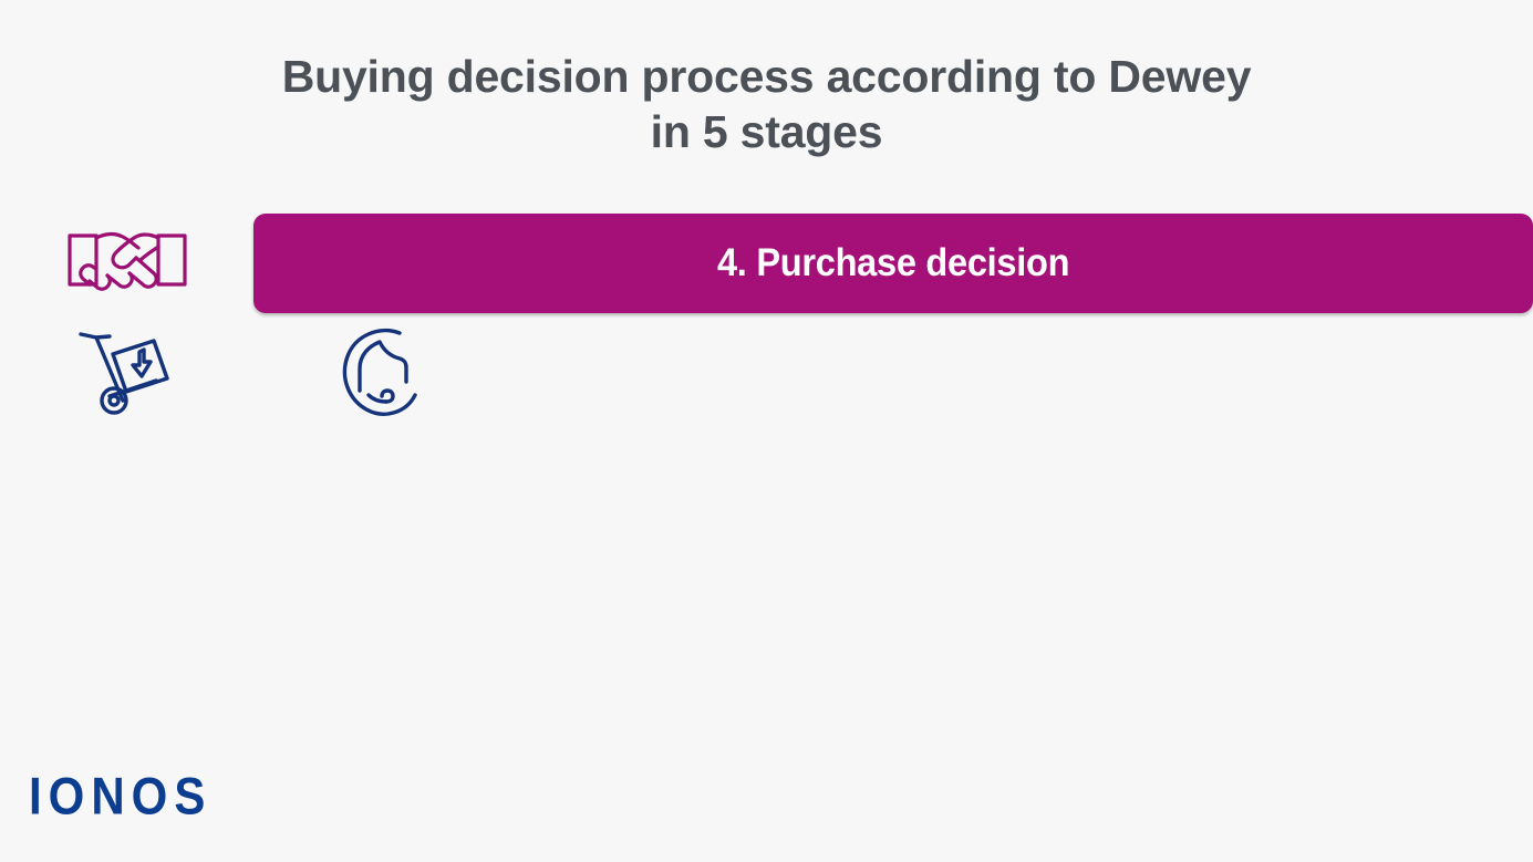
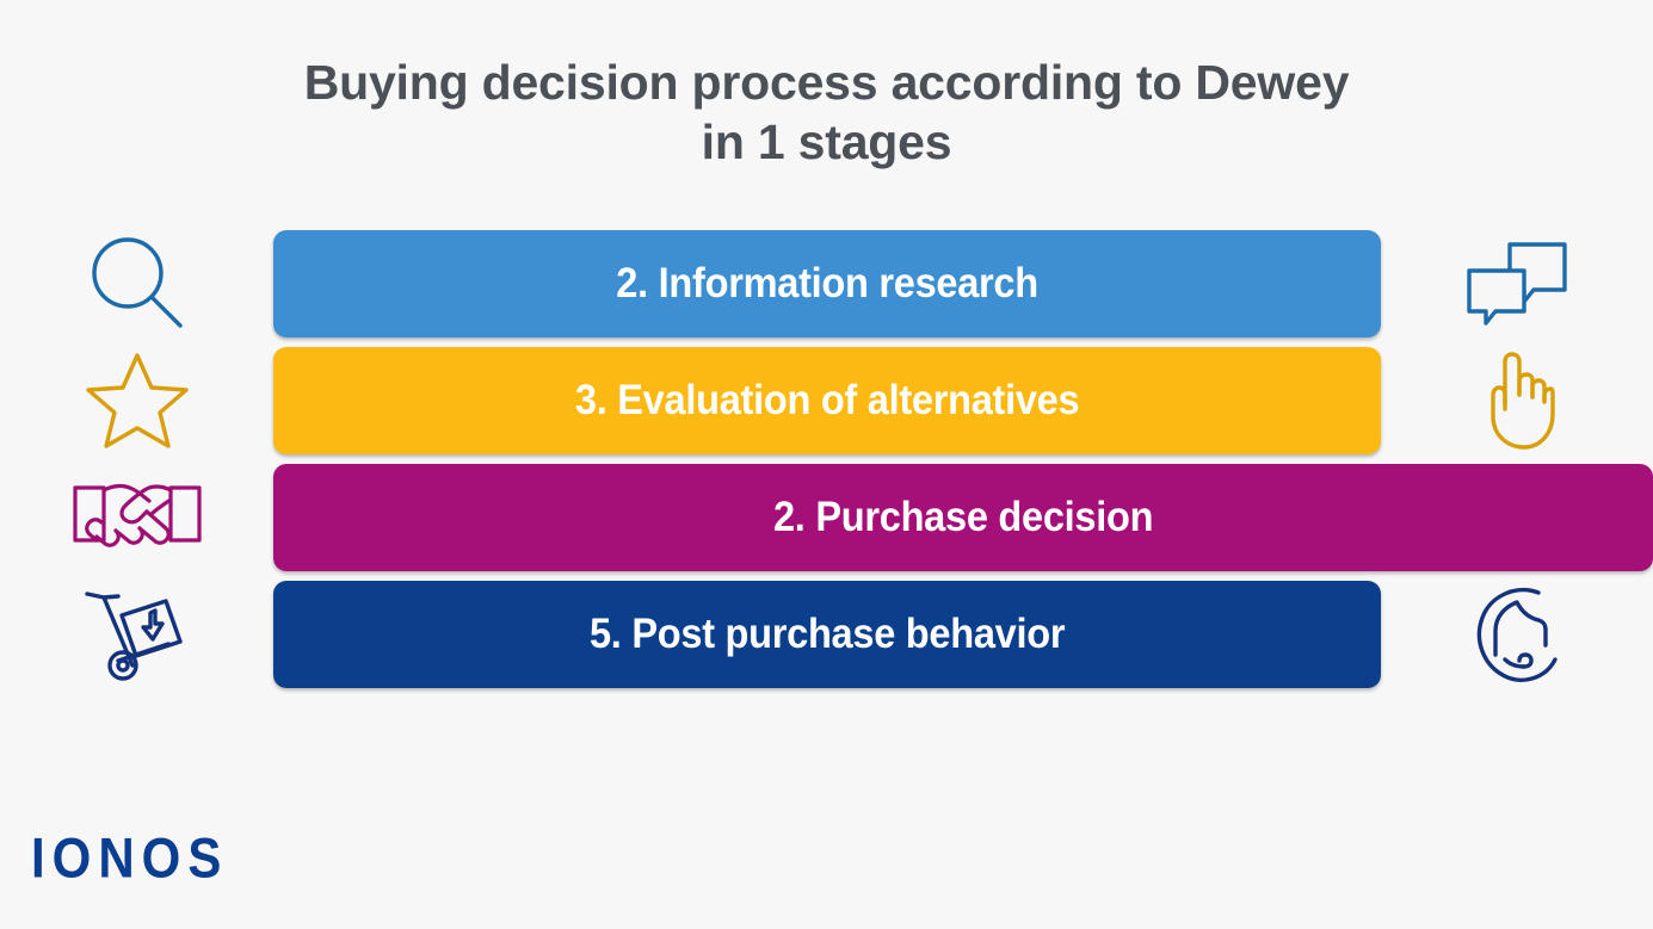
  Buying decision process according to Dewey
- in 5 stages
+ in 1 stages
+ 2. Information research
+ 3. Evaluation of alternatives
- 4. Purchase decision
+ 2. Purchase decision
+ 5. Post purchase behavior
  IONOS
